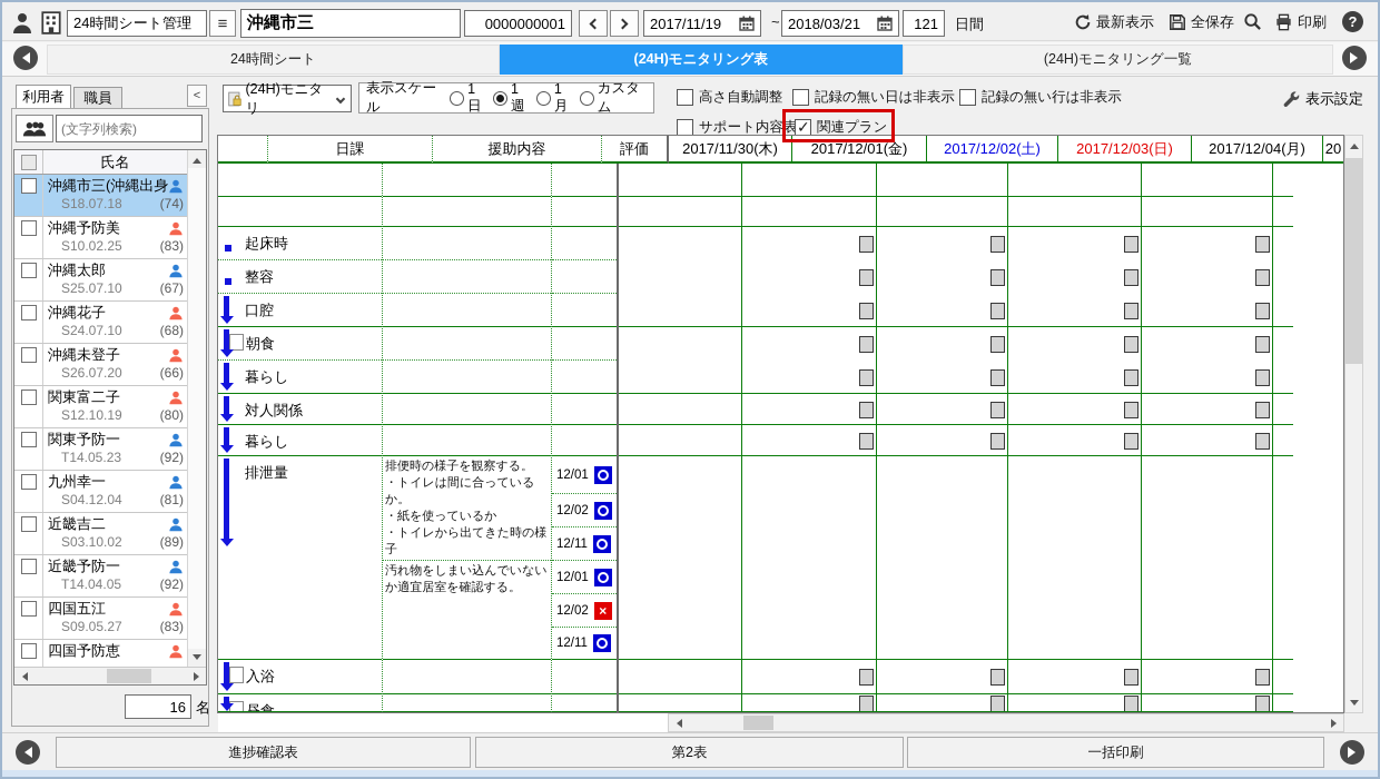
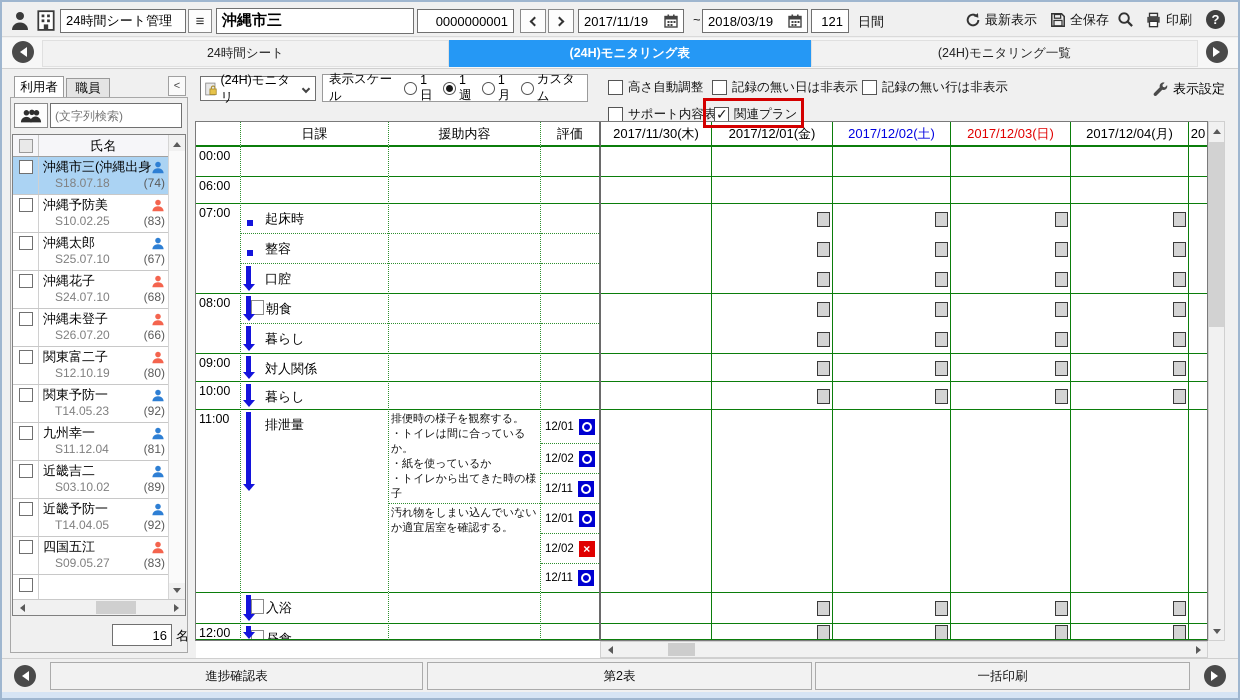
  24時間シート管理
  ≡
  沖縄市三
  0000000001
  2017/11/19
  ~
- 2018/03/21
+ 2018/03/19
  121
  日間
  最新表示
  全保存
  印刷
  ?
  24時間シート
  (24H)モニタリング表
  (24H)モニタリング一覧
  (24H)モニタリ
  表示スケール
  1日
  1週
  1月
  カスタム
  高さ自動調整
  記録の無い日は非表示
  記録の無い行は非表示
  サポート内容表
  関連プラン
  表示設定
  利用者
  職員
  <
  (文字列検索)
  氏名
  沖縄市三(沖縄出身
  S18.07.18
  (74)
  沖縄予防美
  S10.02.25
  (83)
  沖縄太郎
  S25.07.10
  (67)
  沖縄花子
  S24.07.10
  (68)
  沖縄未登子
  S26.07.20
  (66)
  関東富二子
  S12.10.19
  (80)
  関東予防一
  T14.05.23
  (92)
  九州幸一
- S04.12.04
+ S11.12.04
  (81)
  近畿吉二
  S03.10.02
  (89)
  近畿予防一
  T14.04.05
  (92)
  四国五江
  S09.05.27
  (83)
- 四国予防恵
  16
  名
  日課
  援助内容
  評価
  2017/11/30(木)
  2017/12/01(金)
  2017/12/02(土)
  2017/12/03(日)
  2017/12/04(月)
  20
+ 00:00
+ 06:00
+ 07:00
+ 08:00
+ 09:00
+ 10:00
+ 11:00
+ 12:00
  起床時
  整容
  口腔
  朝食
  暮らし
  対人関係
  暮らし
  排泄量
  入浴
  昼食
  排便時の様子を観察する。
  ・トイレは間に合っているか。
  ・紙を使っているか
  ・トイレから出てきた時の様子
  汚れ物をしまい込んでいない
  か適宜居室を確認する。
  12/01
  12/02
  12/11
  12/01
  12/02
  ×
  12/11
  進捗確認表
  第2表
  一括印刷
